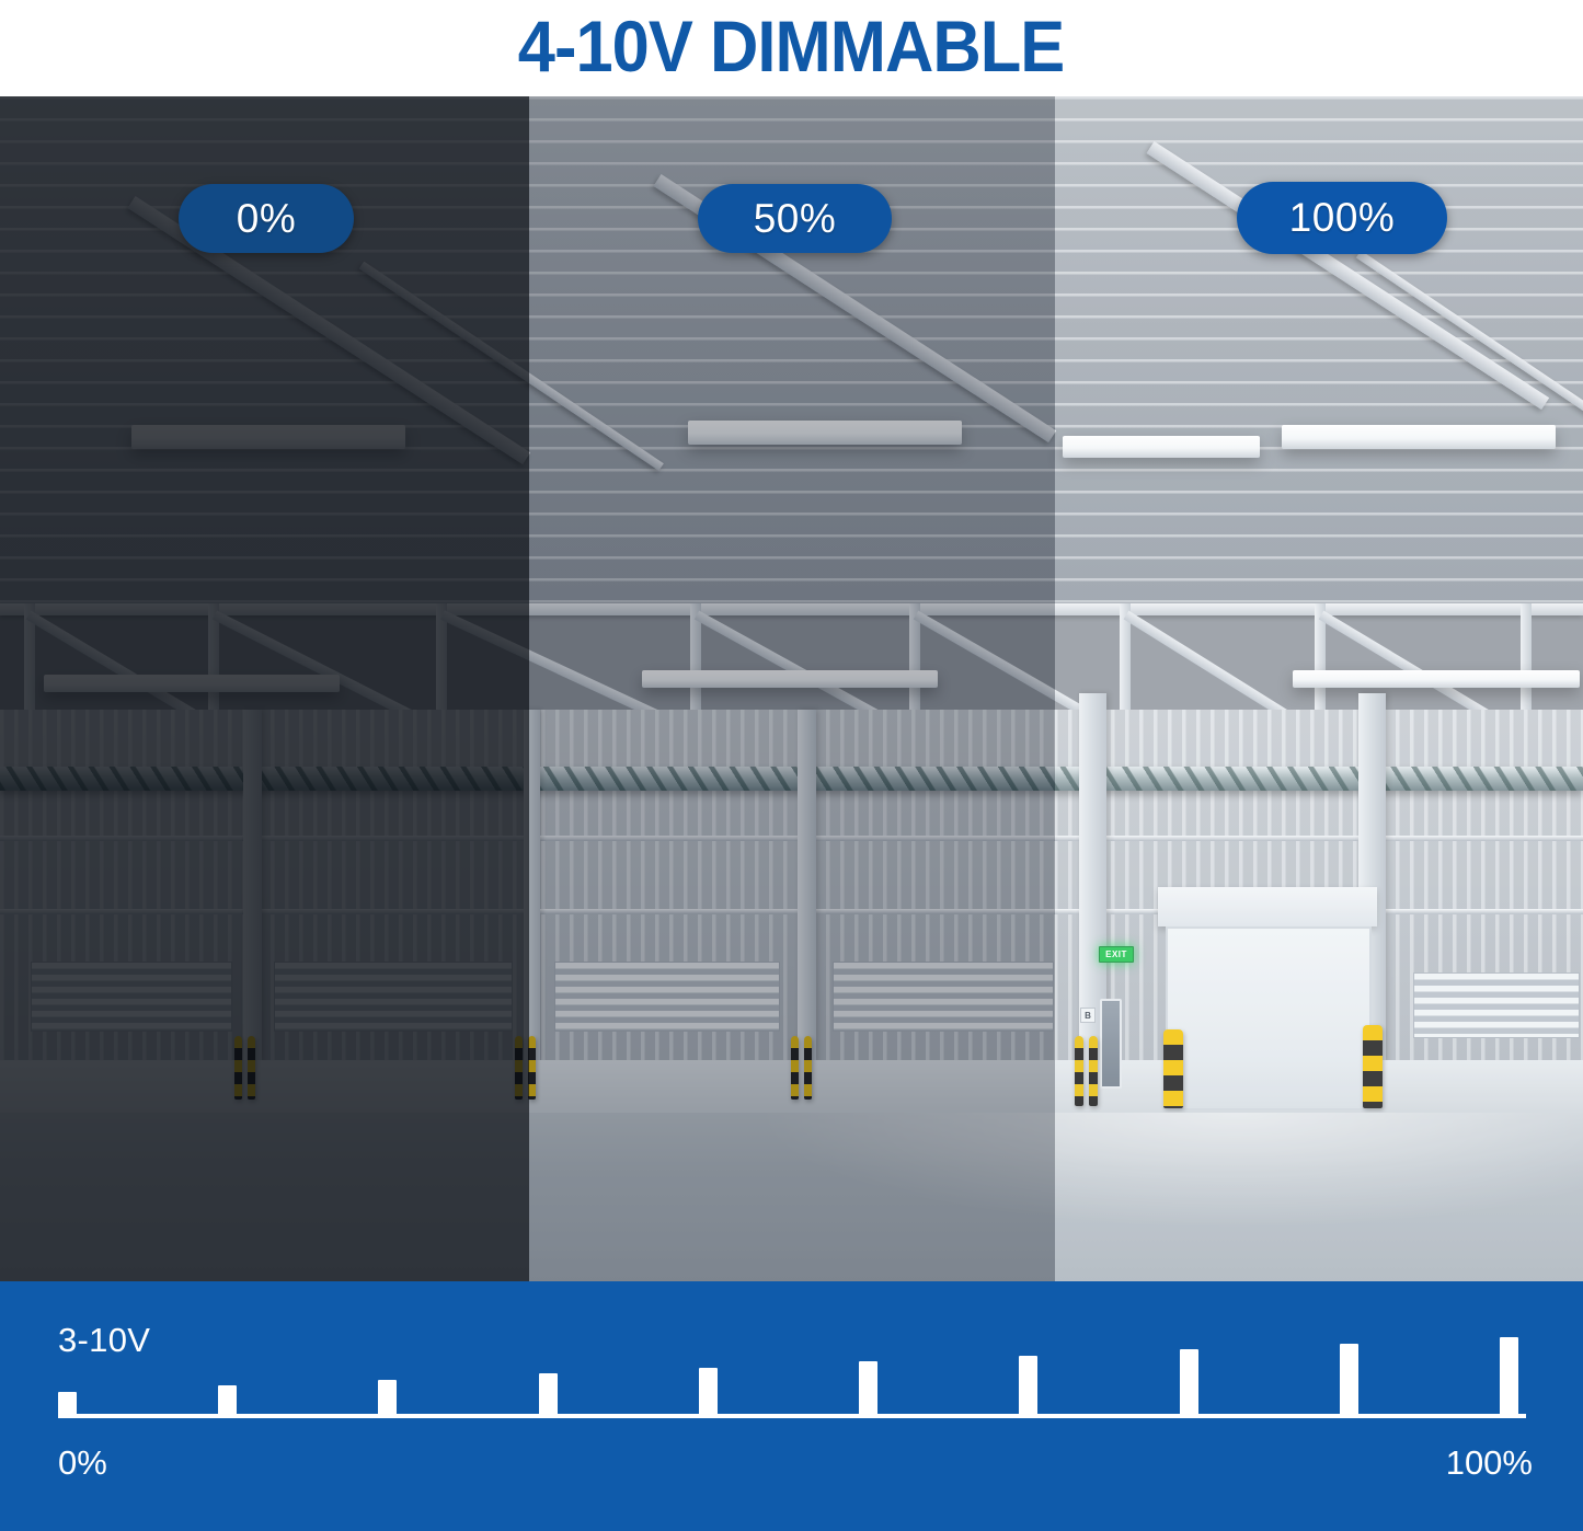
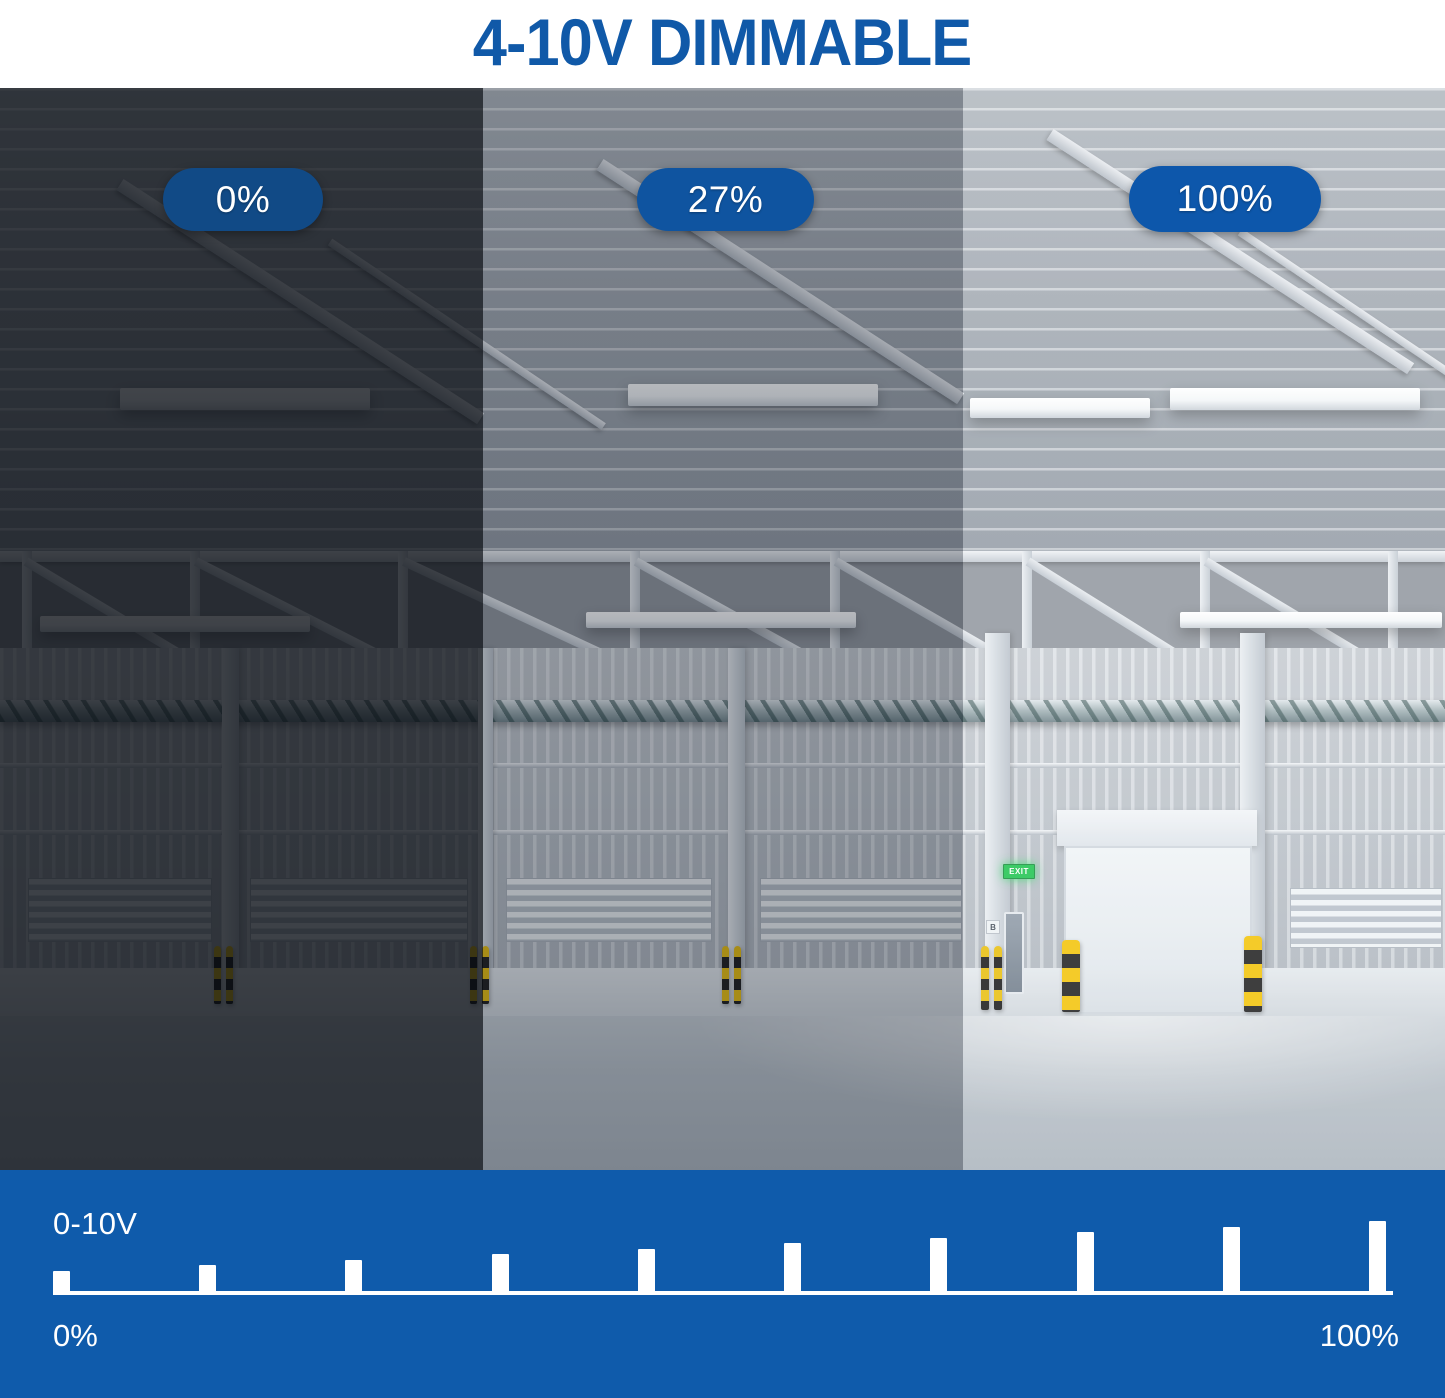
  4-10V DIMMABLE
  EXIT
  B
  0%
- 50%
+ 27%
  100%
- 3-10V
+ 0-10V
  0%
  100%
